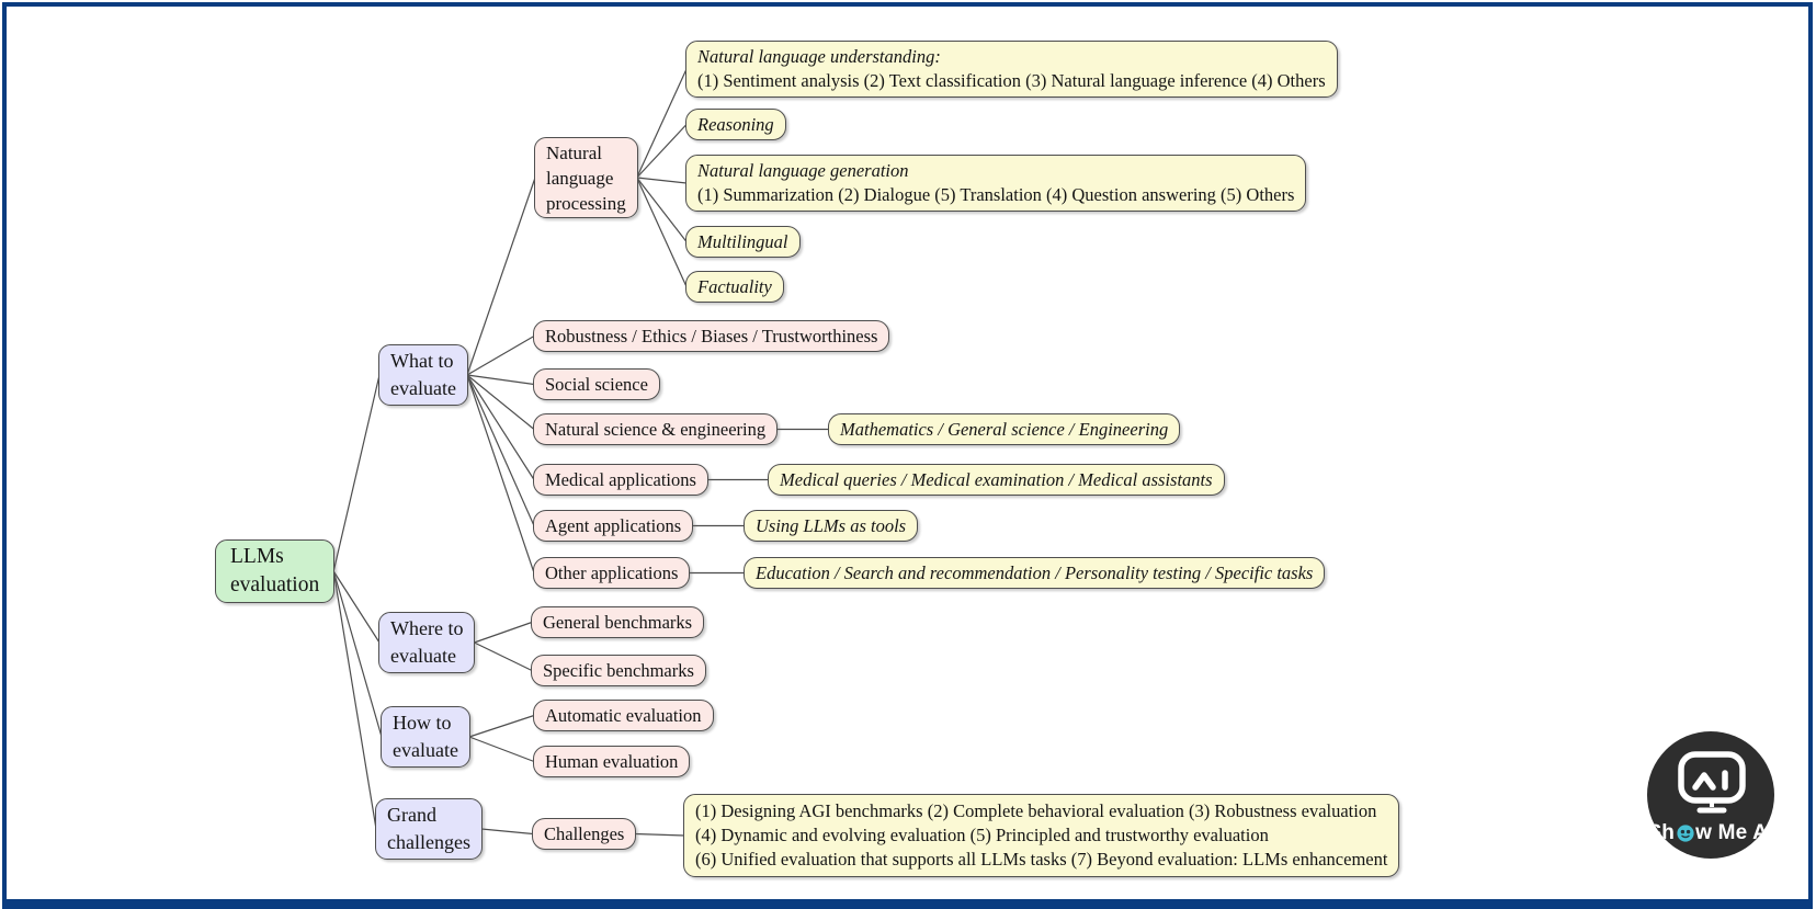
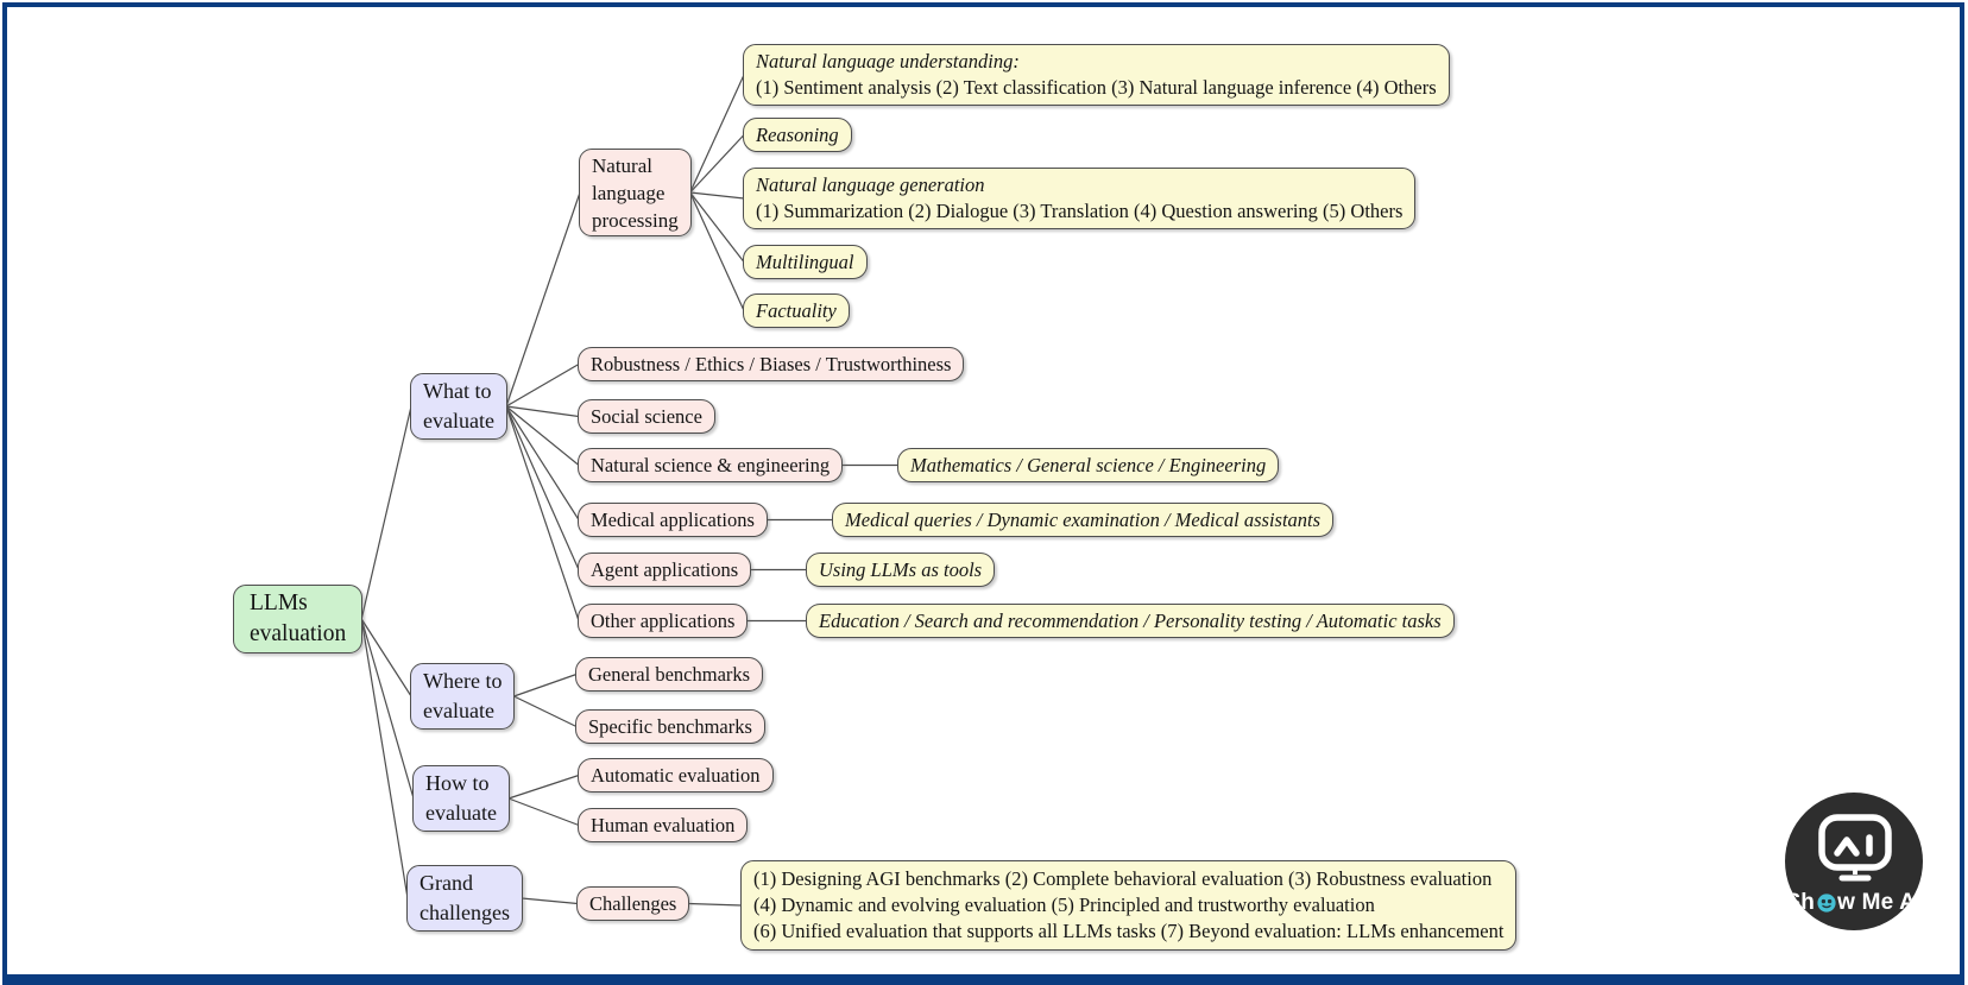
  LLMs
  evaluation
  What to
  evaluate
  Where to
  evaluate
  How to
  evaluate
  Grand
  challenges
  Natural
  language
  processing
  Robustness / Ethics / Biases / Trustworthiness
  Social science
  Natural science & engineering
  Medical applications
  Agent applications
  Other applications
  General benchmarks
  Specific benchmarks
  Automatic evaluation
  Human evaluation
  Challenges
  Natural language understanding:
  (1) Sentiment analysis (2) Text classification (3) Natural language inference (4) Others
  Reasoning
  Natural language generation
- (1) Summarization (2) Dialogue (5) Translation (4) Question answering (5) Others
+ (1) Summarization (2) Dialogue (3) Translation (4) Question answering (5) Others
  Multilingual
  Factuality
  Mathematics / General science / Engineering
- Medical queries / Medical examination / Medical assistants
+ Medical queries / Dynamic examination / Medical assistants
  Using LLMs as tools
- Education / Search and recommendation / Personality testing / Specific tasks
+ Education / Search and recommendation / Personality testing / Automatic tasks
  (1) Designing AGI benchmarks (2) Complete behavioral evaluation (3) Robustness evaluation
  (4) Dynamic and evolving evaluation (5) Principled and trustworthy evaluation
  (6) Unified evaluation that supports all LLMs tasks (7) Beyond evaluation: LLMs enhancement
  Sh
  w Me AI
